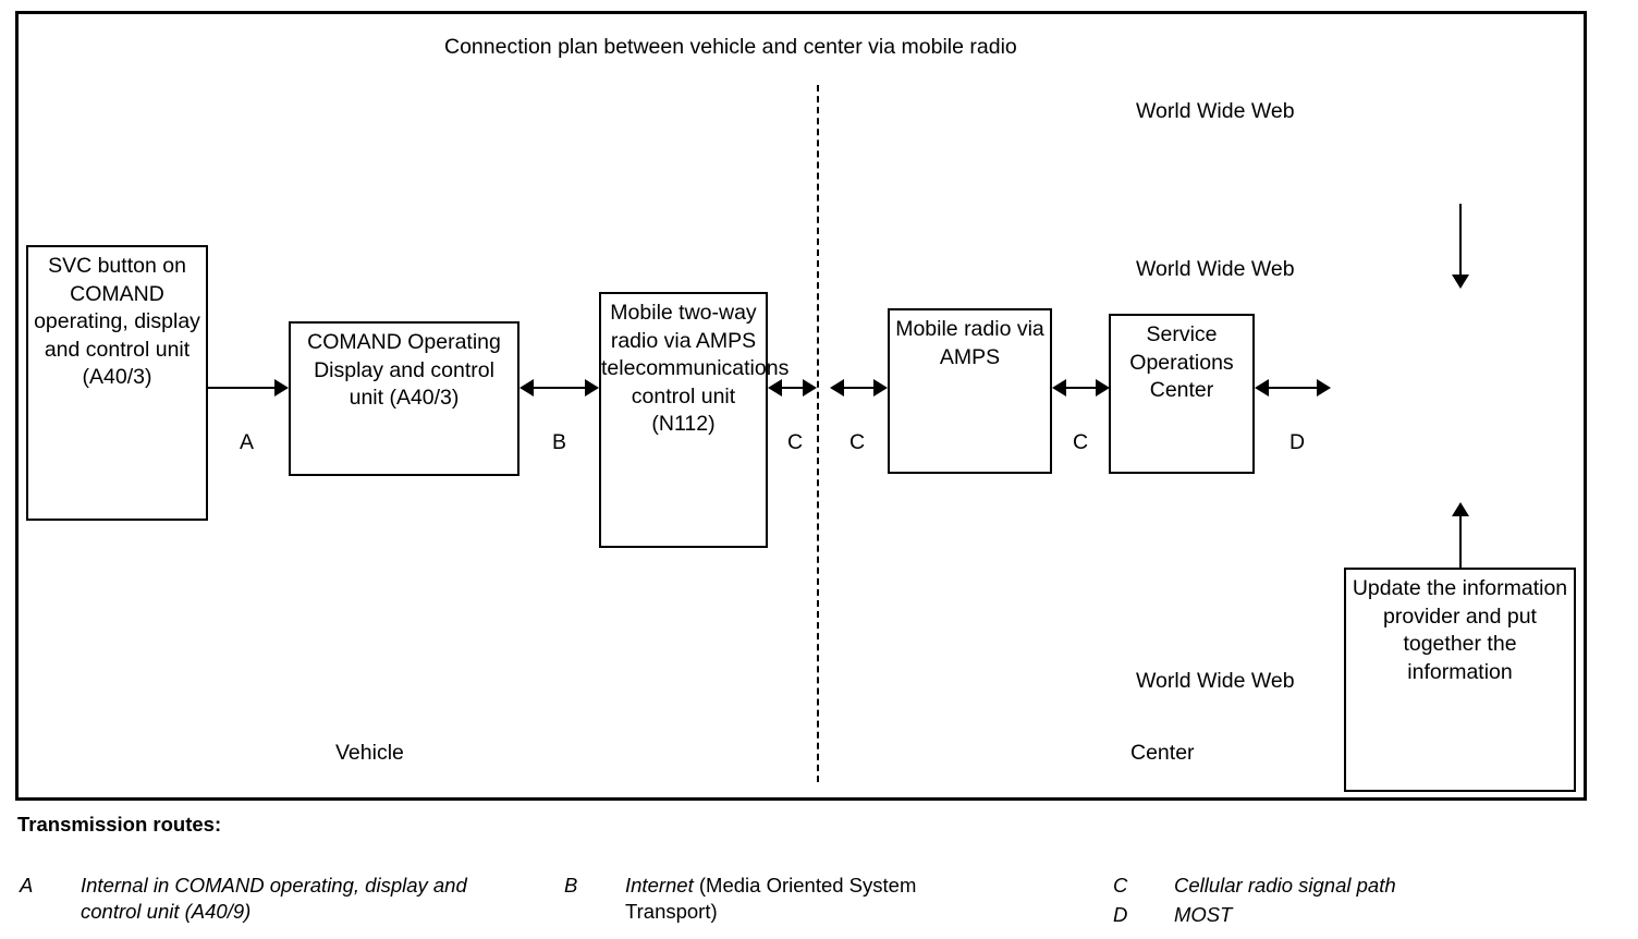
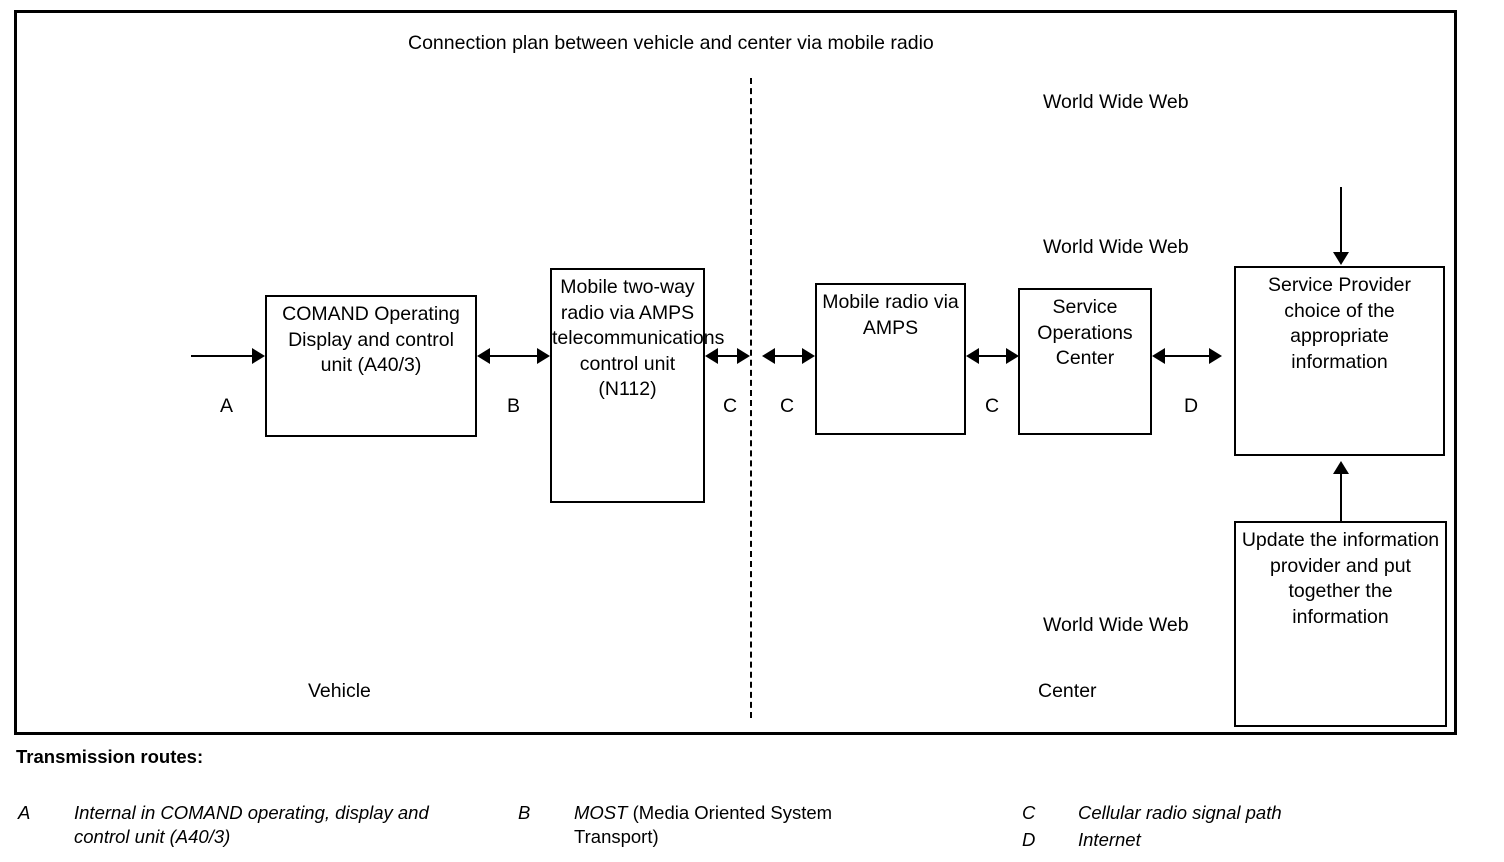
  Connection plan between vehicle and center via mobile radio
  Vehicle
  Center
  World Wide Web
  World Wide Web
  World Wide Web
- SVC button on COMAND operating, display and control unit (A40/3)
  A
  COMAND Operating Display and control unit (A40/3)
  B
  Mobile two-way radio via AMPS telecommunications control unit (N112)
  C
  C
  Mobile radio via AMPS
  C
  Service Operations Center
  D
+ Service Provider choice of the appropriate information
  Update the information provider and put together the information
  Transmission routes:
  A
- Internal in COMAND operating, display and control unit (A40/9)
+ Internal in COMAND operating, display and control unit (A40/3)
  B
- Internet (Media Oriented System Transport)
+ MOST (Media Oriented System Transport)
  C
  Cellular radio signal path
  D
- MOST
+ Internet
